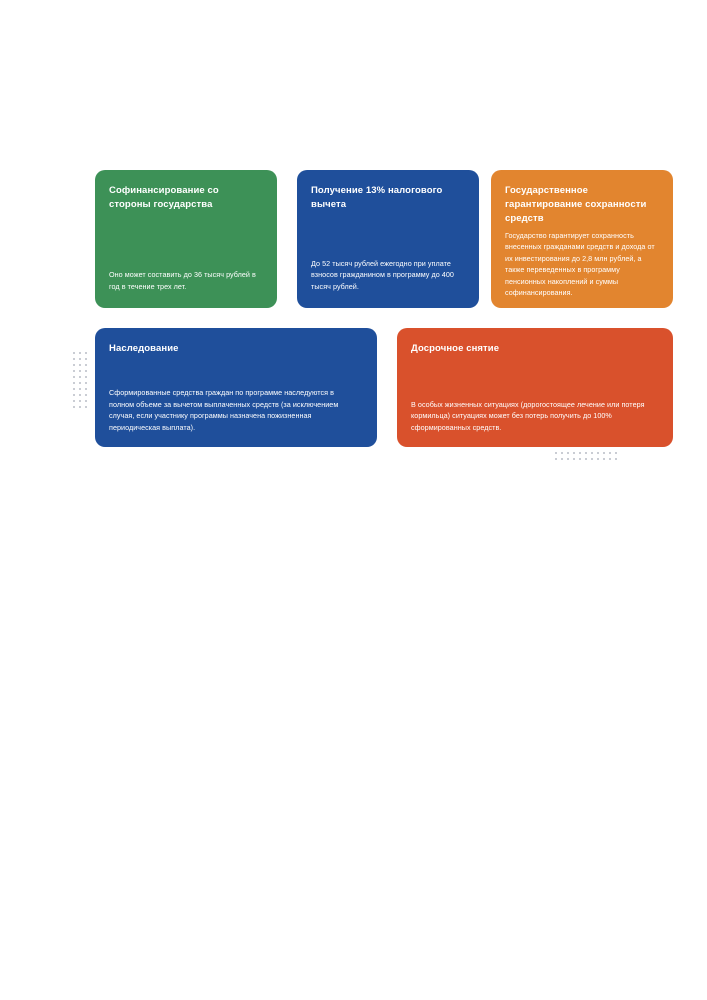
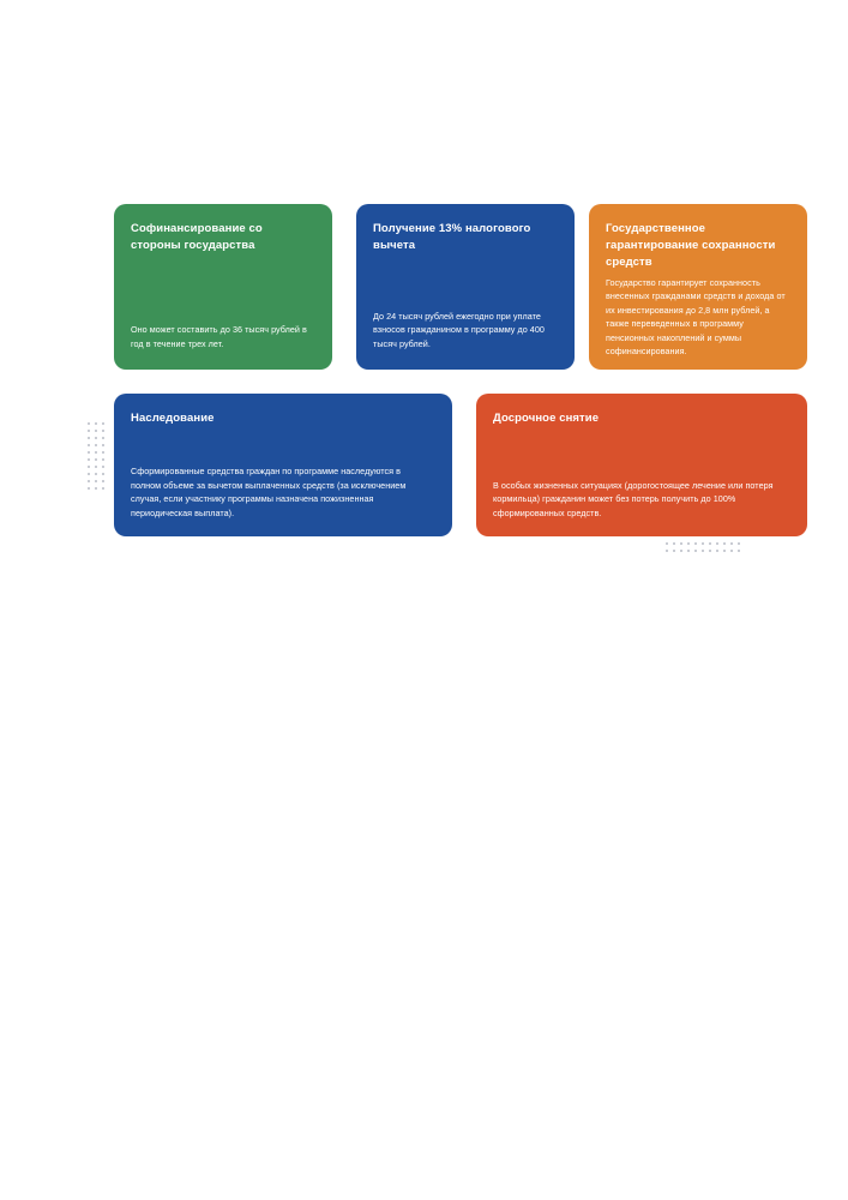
  Софинансирование со стороны государства
  Оно может составить до 36 тысяч рублей в год в течение трех лет.
  Получение 13% налогового вычета
- До 52 тысяч рублей ежегодно при уплате взносов гражданином в программу до 400 тысяч рублей.
+ До 24 тысяч рублей ежегодно при уплате взносов гражданином в программу до 400 тысяч рублей.
  Государственное гарантирование сохранности средств
  Государство гарантирует сохранность внесенных гражданами средств и дохода от их инвестирования до 2,8 млн рублей, а также переведенных в программу пенсионных накоплений и суммы софинансирования.
  Наследование
  Сформированные средства граждан по программе наследуются в полном объеме за вычетом выплаченных средств (за исключением случая, если участнику программы назначена пожизненная периодическая выплата).
  Досрочное снятие
- В особых жизненных ситуациях (дорогостоящее лечение или потеря кормильца) ситуациях может без потерь получить до 100% сформированных средств.
+ В особых жизненных ситуациях (дорогостоящее лечение или потеря кормильца) гражданин может без потерь получить до 100% сформированных средств.
